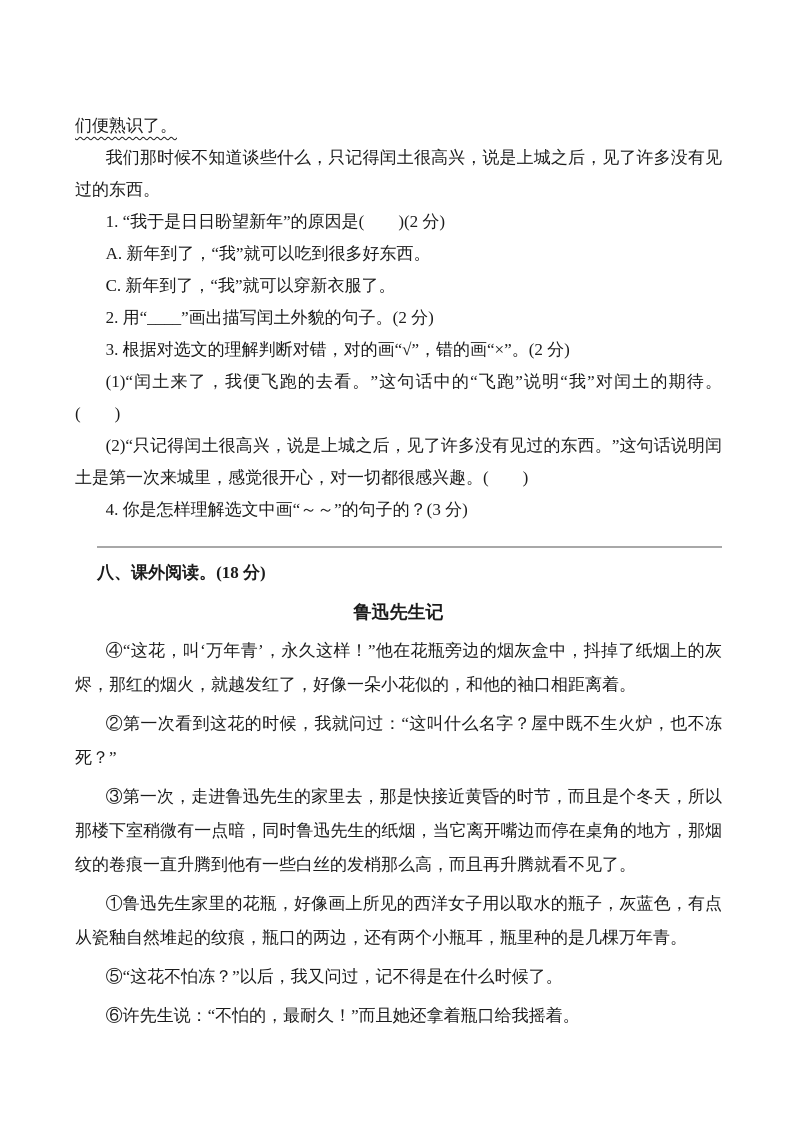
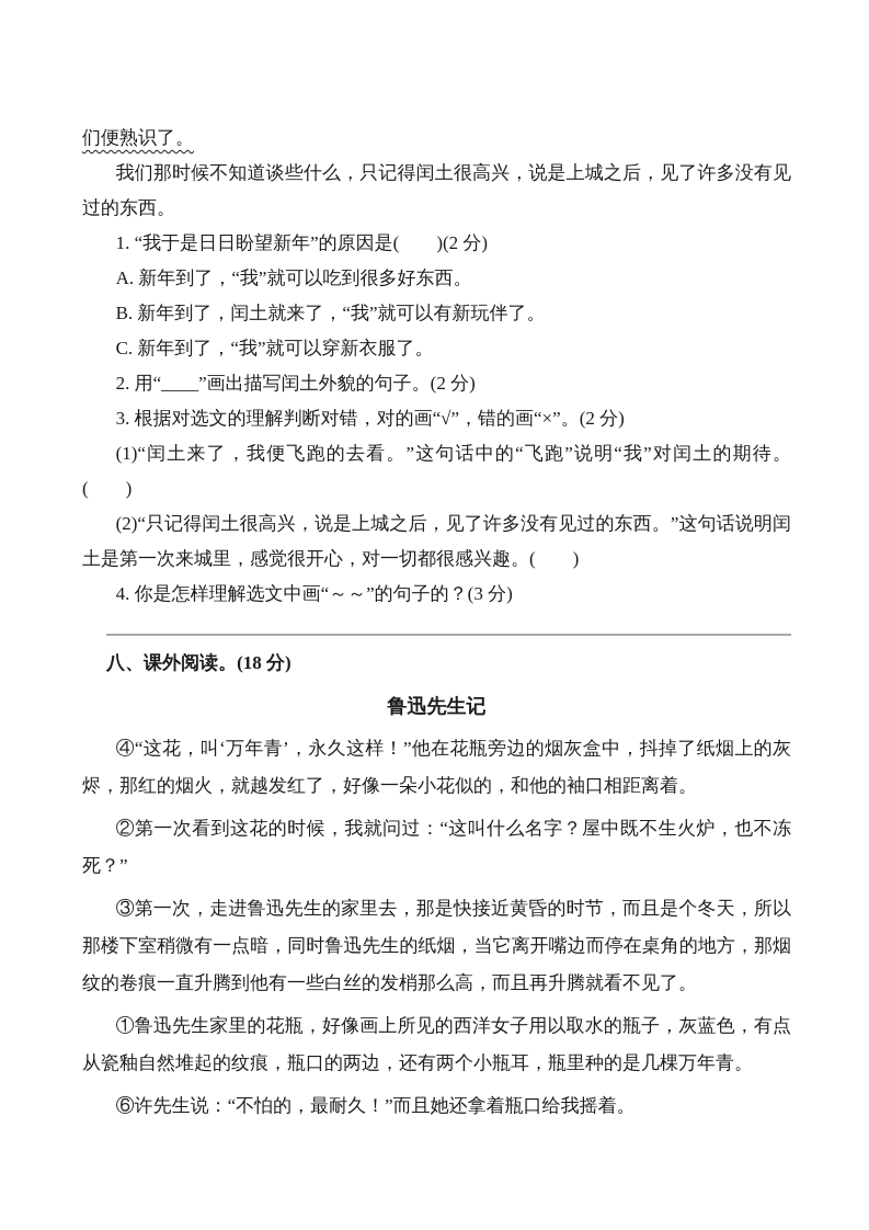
  们便熟识了。
  我们那时候不知道谈些什么，只记得闰土很高兴，说是上城之后，见了许多没有见过的东西。
  1. “我于是日日盼望新年”的原因是( )(2 分)
  A. 新年到了，“我”就可以吃到很多好东西。
+ B. 新年到了，闰土就来了，“我”就可以有新玩伴了。
  C. 新年到了，“我”就可以穿新衣服了。
  2. 用“____”画出描写闰土外貌的句子。(2 分)
  3. 根据对选文的理解判断对错，对的画“√”，错的画“×”。(2 分)
  (1)“闰土来了，我便飞跑的去看。”这句话中的“飞跑”说明“我”对闰土的期待。( )
  (2)“只记得闰土很高兴，说是上城之后，见了许多没有见过的东西。”这句话说明闰土是第一次来城里，感觉很开心，对一切都很感兴趣。( )
  4. 你是怎样理解选文中画“～～”的句子的？(3 分)
  八、课外阅读。(18 分)
  鲁迅先生记
  ④“这花，叫‘万年青’，永久这样！”他在花瓶旁边的烟灰盒中，抖掉了纸烟上的灰烬，那红的烟火，就越发红了，好像一朵小花似的，和他的袖口相距离着。
  ②第一次看到这花的时候，我就问过：“这叫什么名字？屋中既不生火炉，也不冻死？”
  ③第一次，走进鲁迅先生的家里去，那是快接近黄昏的时节，而且是个冬天，所以那楼下室稍微有一点暗，同时鲁迅先生的纸烟，当它离开嘴边而停在桌角的地方，那烟纹的卷痕一直升腾到他有一些白丝的发梢那么高，而且再升腾就看不见了。
  ①鲁迅先生家里的花瓶，好像画上所见的西洋女子用以取水的瓶子，灰蓝色，有点从瓷釉自然堆起的纹痕，瓶口的两边，还有两个小瓶耳，瓶里种的是几棵万年青。
- ⑤“这花不怕冻？”以后，我又问过，记不得是在什么时候了。
  ⑥许先生说：“不怕的，最耐久！”而且她还拿着瓶口给我摇着。
